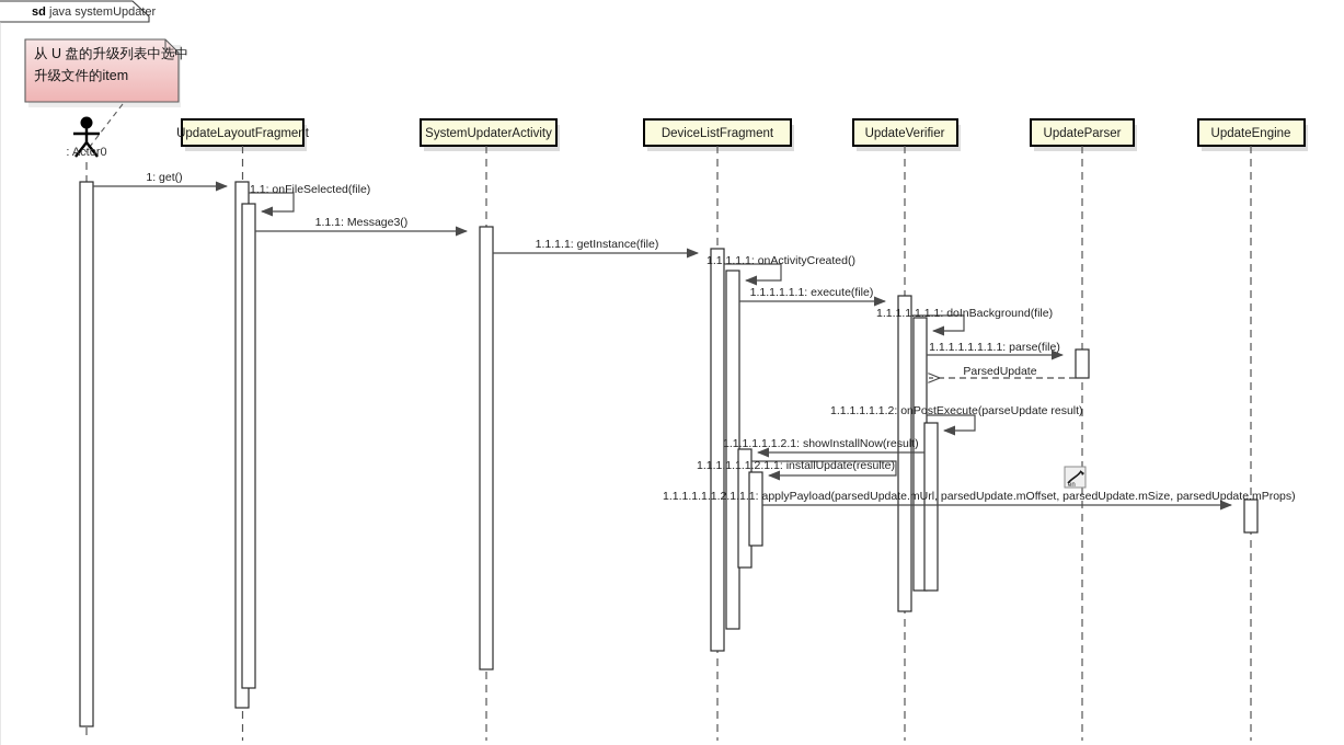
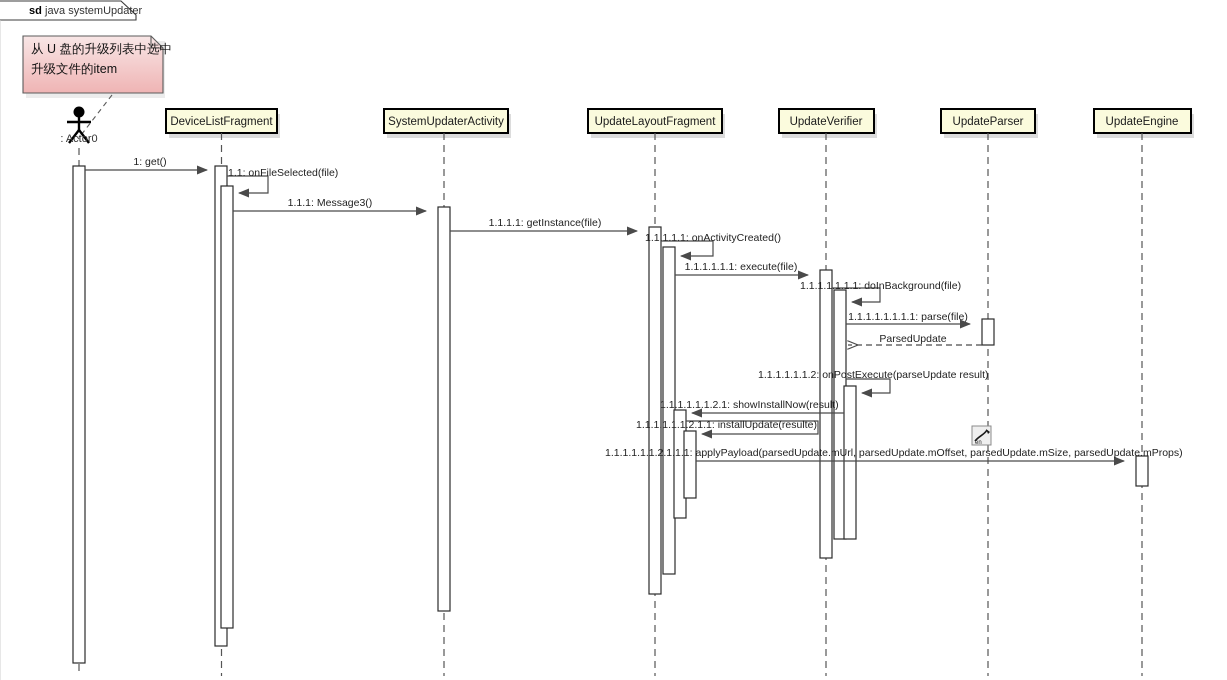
  sd
  java systemUpdater
  从 U 盘的升级列表中选中
  升级文件的item
  : Actor0
- UpdateLayoutFragment
+ DeviceListFragment
  SystemUpdaterActivity
- DeviceListFragment
+ UpdateLayoutFragment
  UpdateVerifier
  UpdateParser
  UpdateEngine
  1: get()
  1.1: onFileSelected(file)
  1.1.1: Message3()
  1.1.1.1: getInstance(file)
  1.1.1.1.1: onActivityCreated()
  1.1.1.1.1.1: execute(file)
  1.1.1.1.1.1.1: doInBackground(file)
  1.1.1.1.1.1.1.1: parse(file)
  ParsedUpdate
  1.1.1.1.1.1.2: onPostExecute(parseUpdate result)
  1.1.1.1.1.1.2.1: showInstallNow(result)
  1.1.1.1.1.1.2.1.1: installUpdate(resulte)
  1.1.1.1.1.1.2.1.1.1: applyPayload(parsedUpdate.mUrl, parsedUpdate.mOffset, parsedUpdate.mSize, parsedUpdate.mProps)
